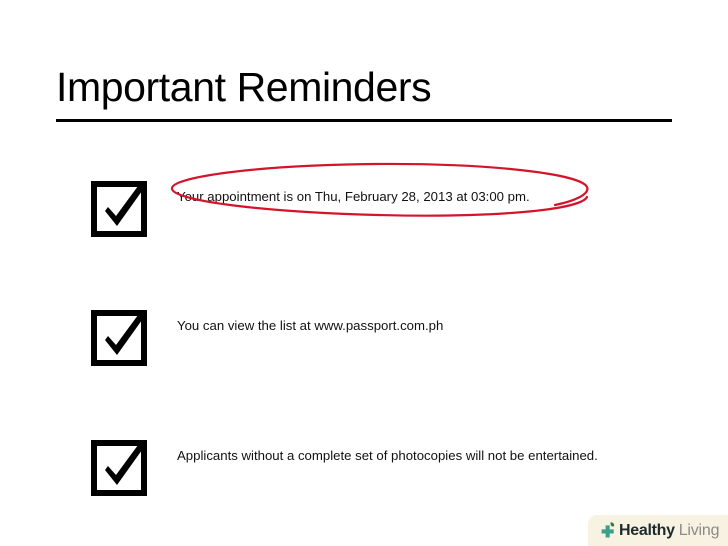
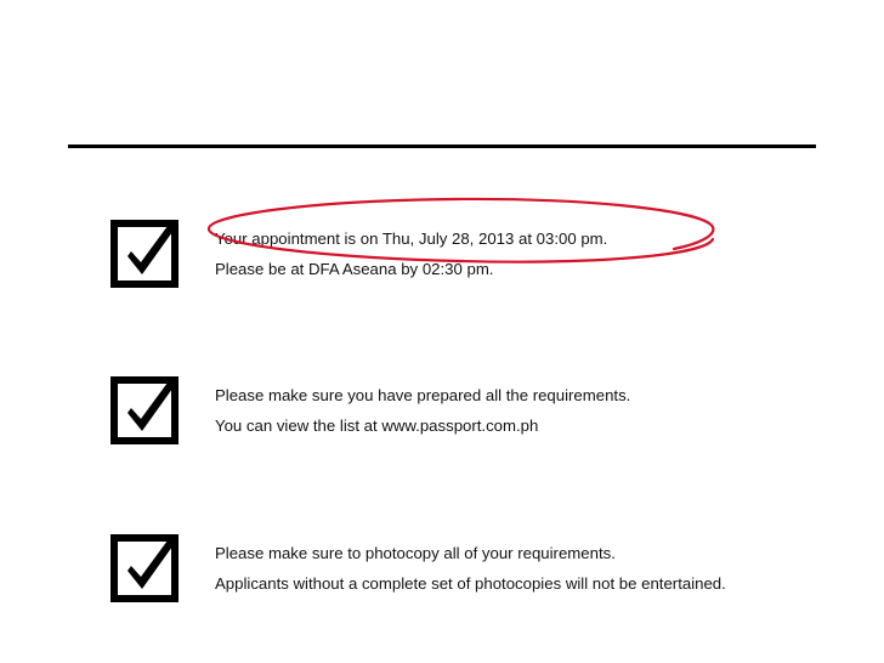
- Important Reminders
- Your appointment is on Thu, February 28, 2013 at 03:00 pm.
+ Your appointment is on Thu, July 28, 2013 at 03:00 pm.
+ Please be at DFA Aseana by 02:30 pm.
+ Please make sure you have prepared all the requirements.
  You can view the list at www.passport.com.ph
+ Please make sure to photocopy all of your requirements.
  Applicants without a complete set of photocopies will not be entertained.
- Healthy
- Living
